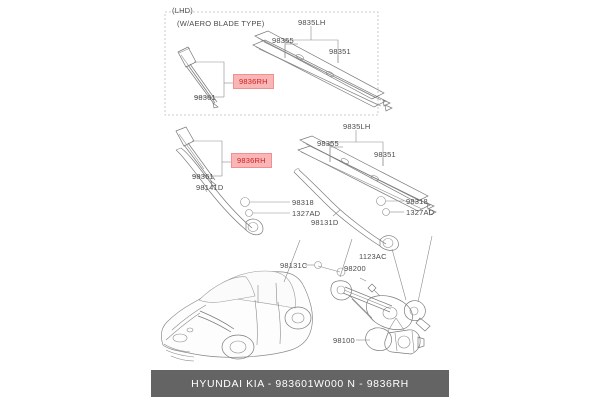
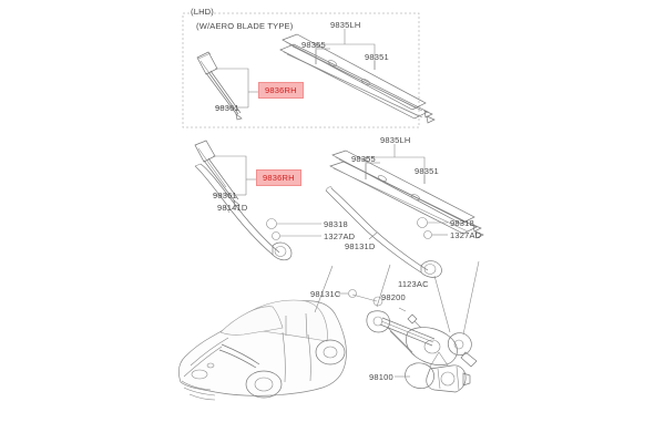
  (LHD)
  (W/AERO BLADE TYPE)
  9836RH
  98361
  9835LH
  98355
  98351
  9836RH
  98361
  98141D
  98318
  1327AD
  9835LH
  98355
  98351
  98131D
  98318
  1327AD
  98131C
  98200
  1123AC
  98100
- HYUNDAI KIA - 983601W000 N - 9836RH
